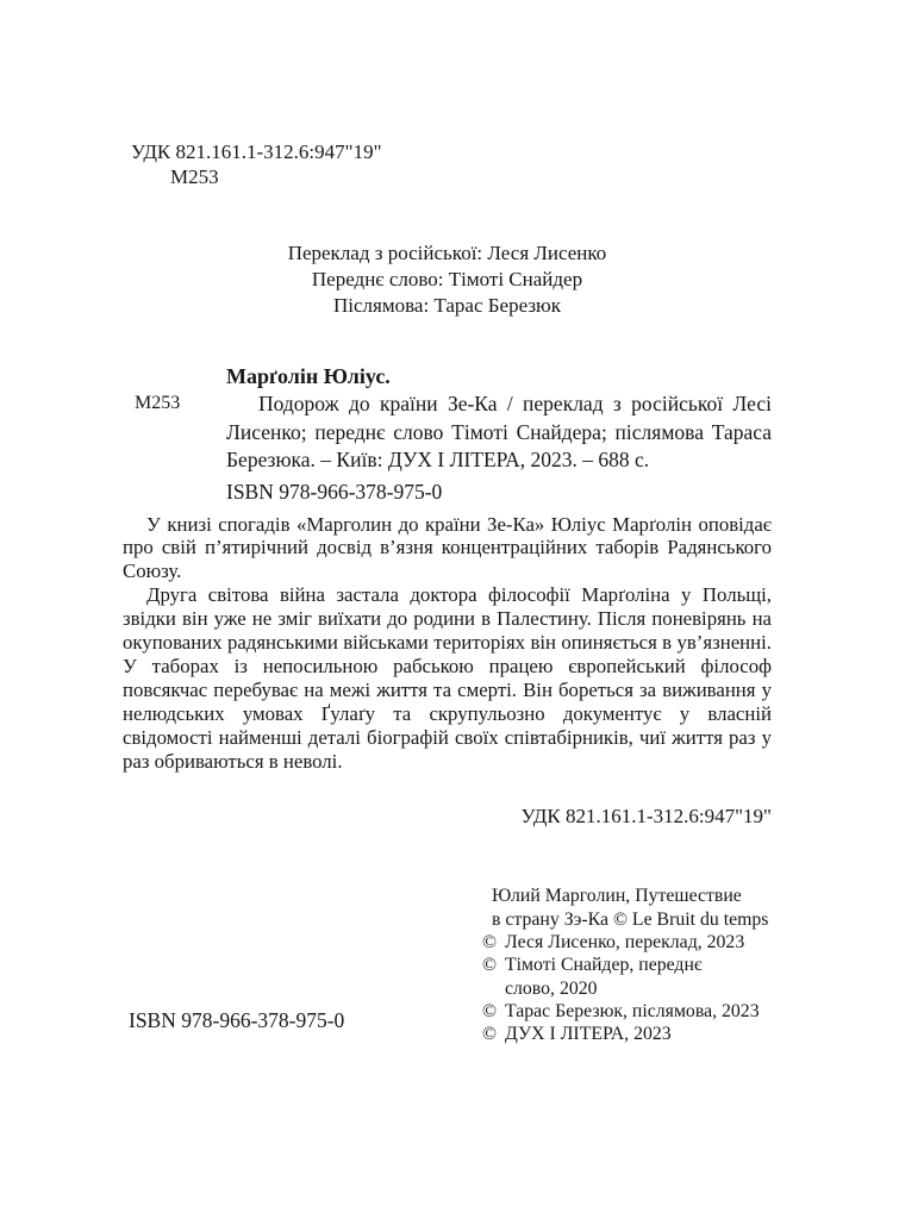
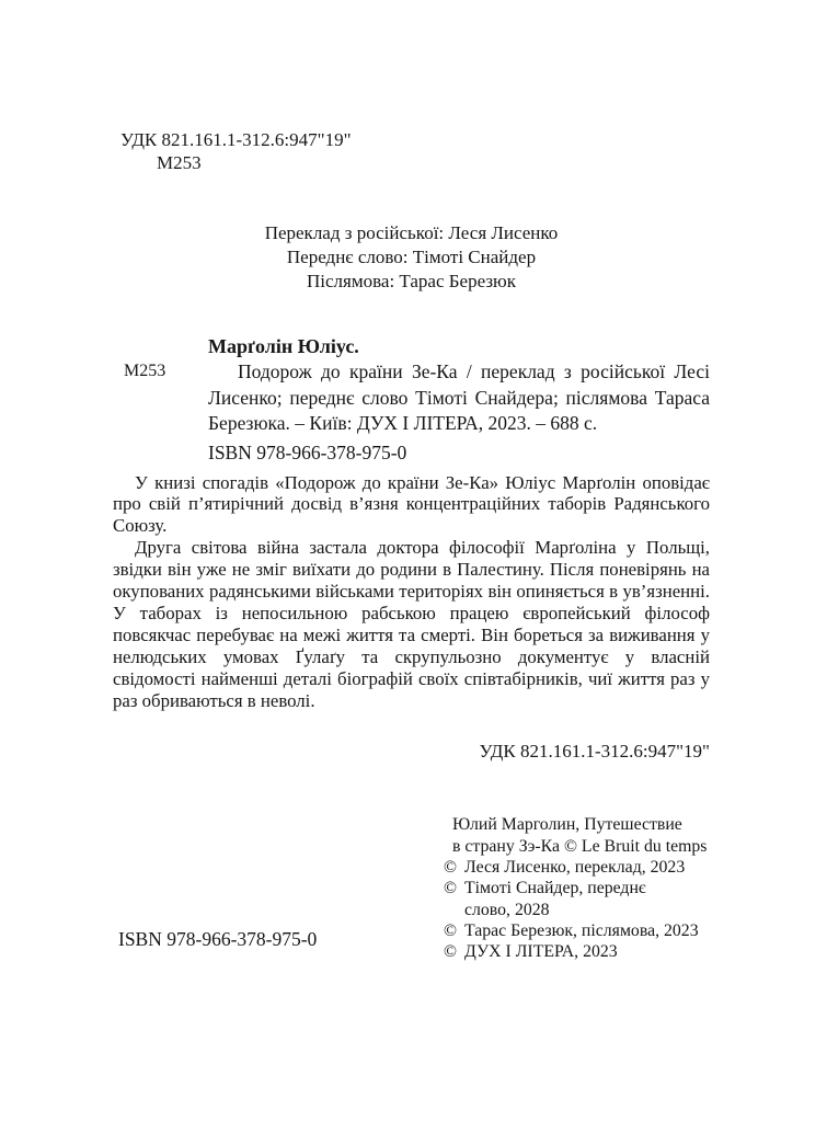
  УДК 821.161.1-312.6:947"19"
  М253
  Переклад з російської: Леся Лисенко
  Переднє слово: Тімоті Снайдер
  Післямова: Тарас Березюк
  М253
  Марґолін Юліус.
  Подорож до країни Зе-Ка / переклад з російської Лесі Лисенко; переднє слово Тімоті Снайдера; післямова Тараса Березюка. – Київ: ДУХ І ЛІТЕРА, 2023. – 688 с.
  ISBN 978-966-378-975-0
- У книзі спогадів «Марголин до країни Зе-Ка» Юліус Марґолін оповідає про свій п’ятирічний досвід в’язня концентраційних таборів Радянського Союзу.
+ У книзі спогадів «Подорож до країни Зе-Ка» Юліус Марґолін оповідає про свій п’ятирічний досвід в’язня концентраційних таборів Радянського Союзу.
  Друга світова війна застала доктора філософії Марґоліна у Польщі, звідки він уже не зміг виїхати до родини в Палестину. Після поневірянь на окупованих радянськими військами територіях він опиняється в ув’язненні. У таборах із непосильною рабською працею європейський філософ повсякчас перебуває на межі життя та смерті. Він бореться за виживання у нелюдських умовах Ґулаґу та скрупульозно документує у власній свідомості найменші деталі біографій своїх співтабірників, чиї життя раз у раз обриваються в неволі.
  УДК 821.161.1-312.6:947"19"
  ISBN 978-966-378-975-0
  Юлий Марголин, Путешествие
  в страну Зэ-Ка © Le Bruit du temps
  ©
  Леся Лисенко, переклад, 2023
  ©
  Тімоті Снайдер, переднє
- слово, 2020
+ слово, 2028
  ©
  Тарас Березюк, післямова, 2023
  ©
  ДУХ І ЛІТЕРА, 2023
